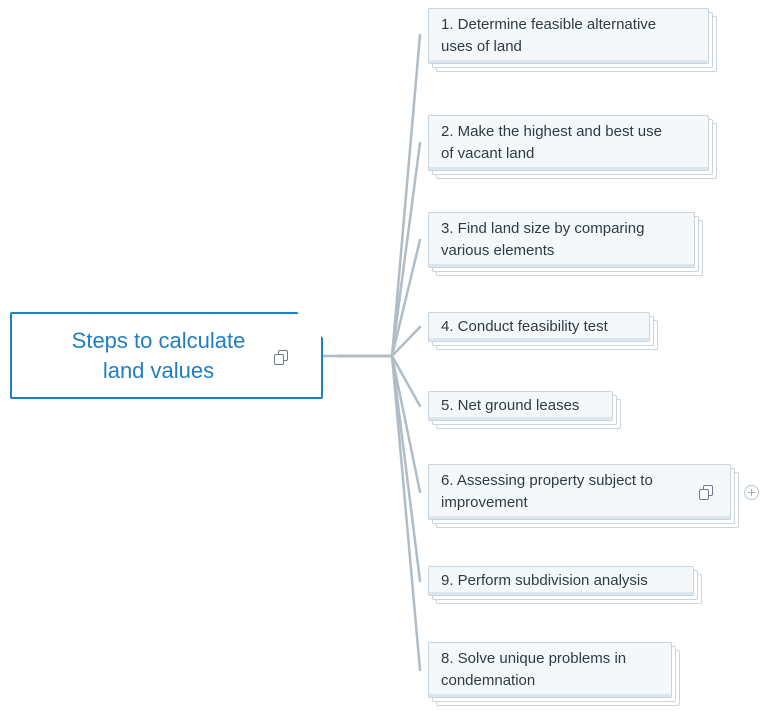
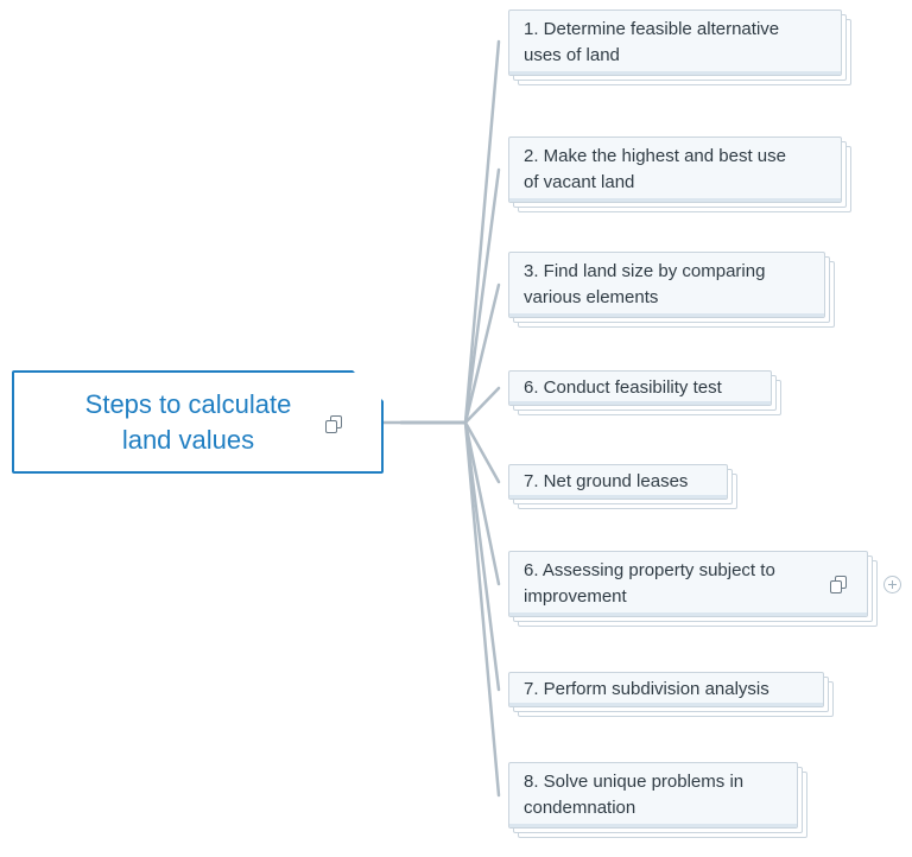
  Steps to calculate
  land values
  1. Determine feasible alternative
  uses of land
  2. Make the highest and best use
  of vacant land
  3. Find land size by comparing
  various elements
- 4. Conduct feasibility test
+ 6. Conduct feasibility test
- 5. Net ground leases
+ 7. Net ground leases
  6. Assessing property subject to
  improvement
- 9. Perform subdivision analysis
+ 7. Perform subdivision analysis
  8. Solve unique problems in
  condemnation
